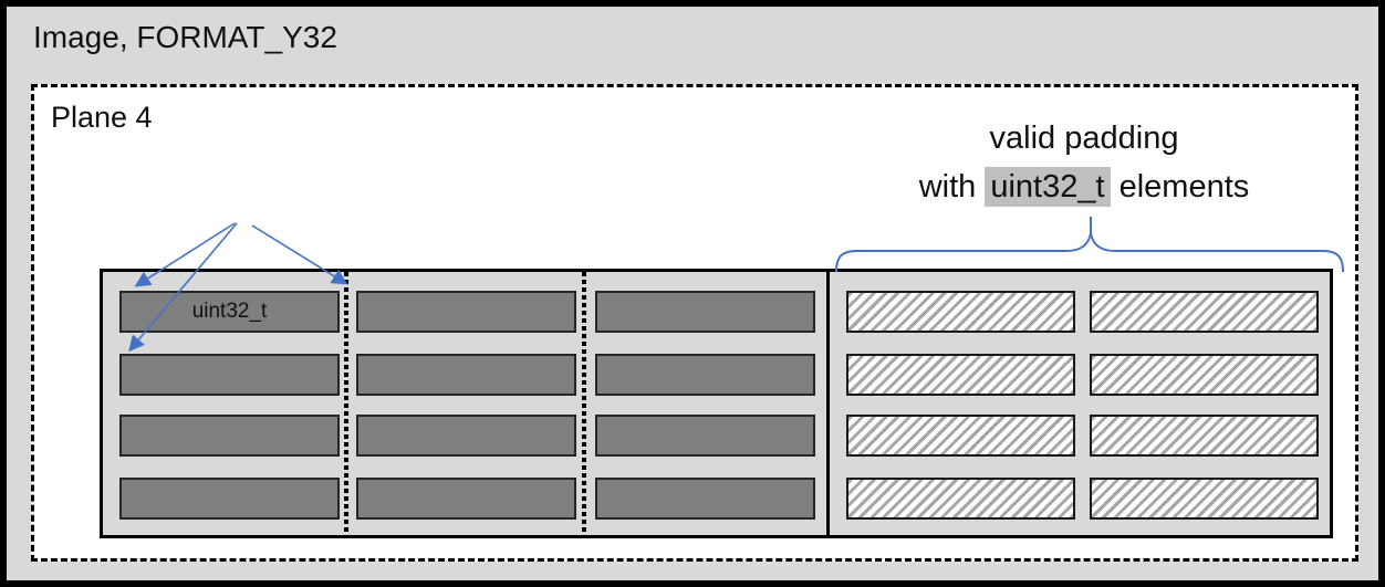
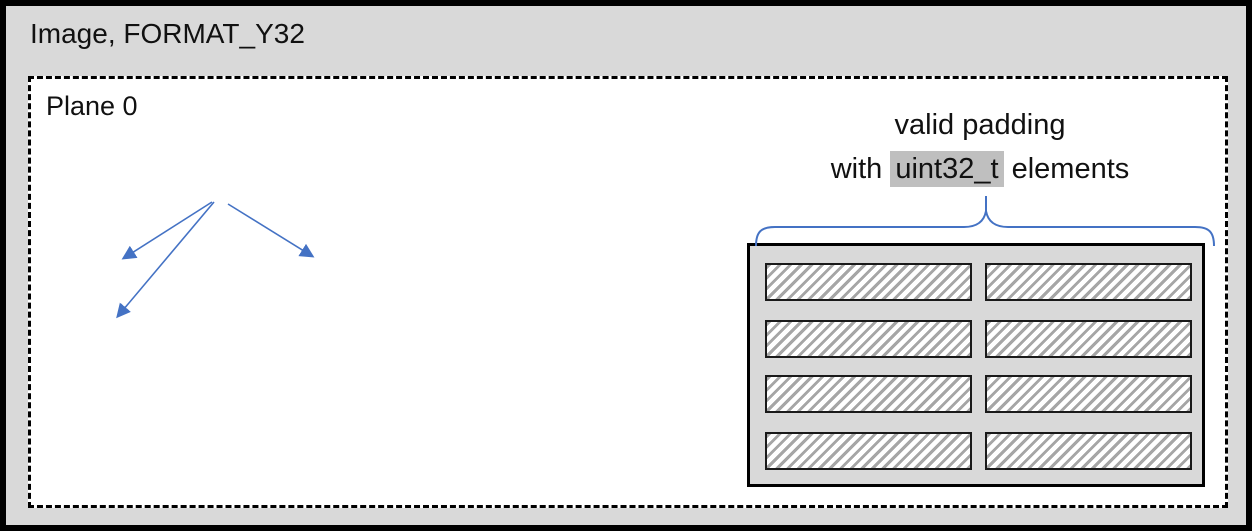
  Image, FORMAT_Y32
- Plane 4
+ Plane 0
  valid padding
  with uint32_t elements
- uint32_t
